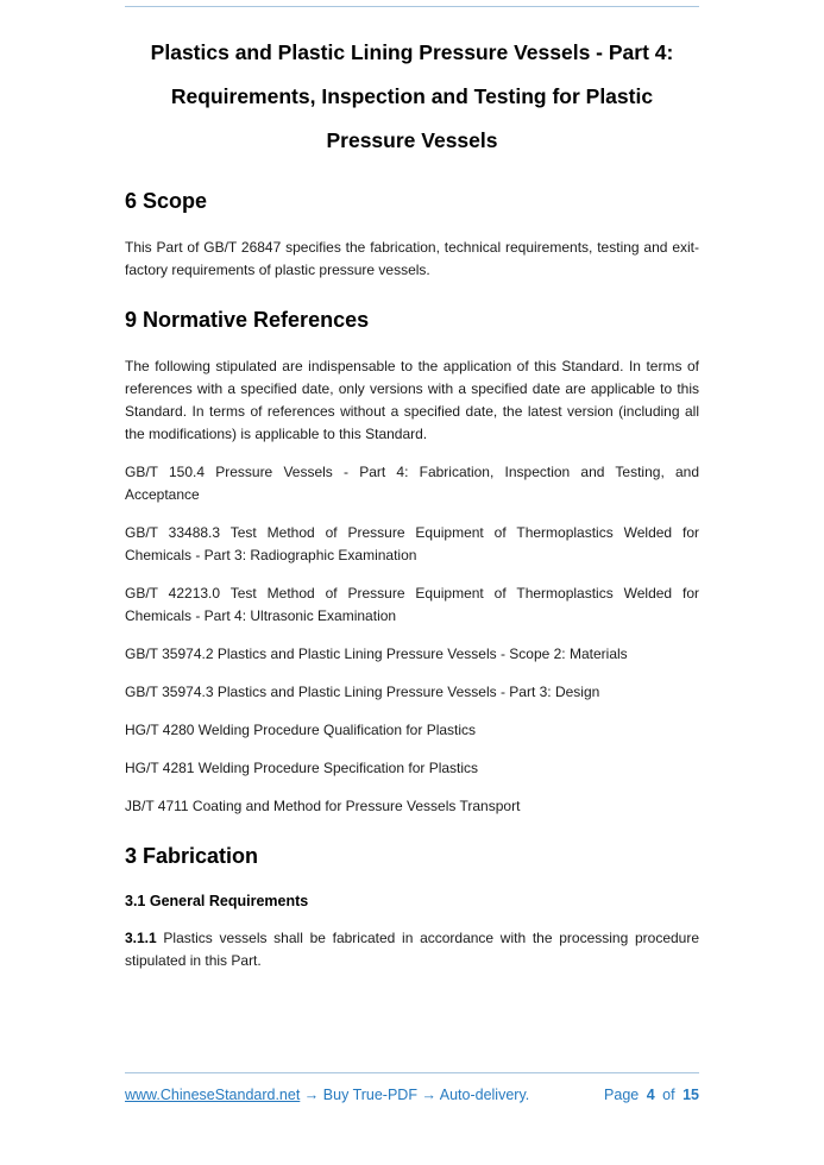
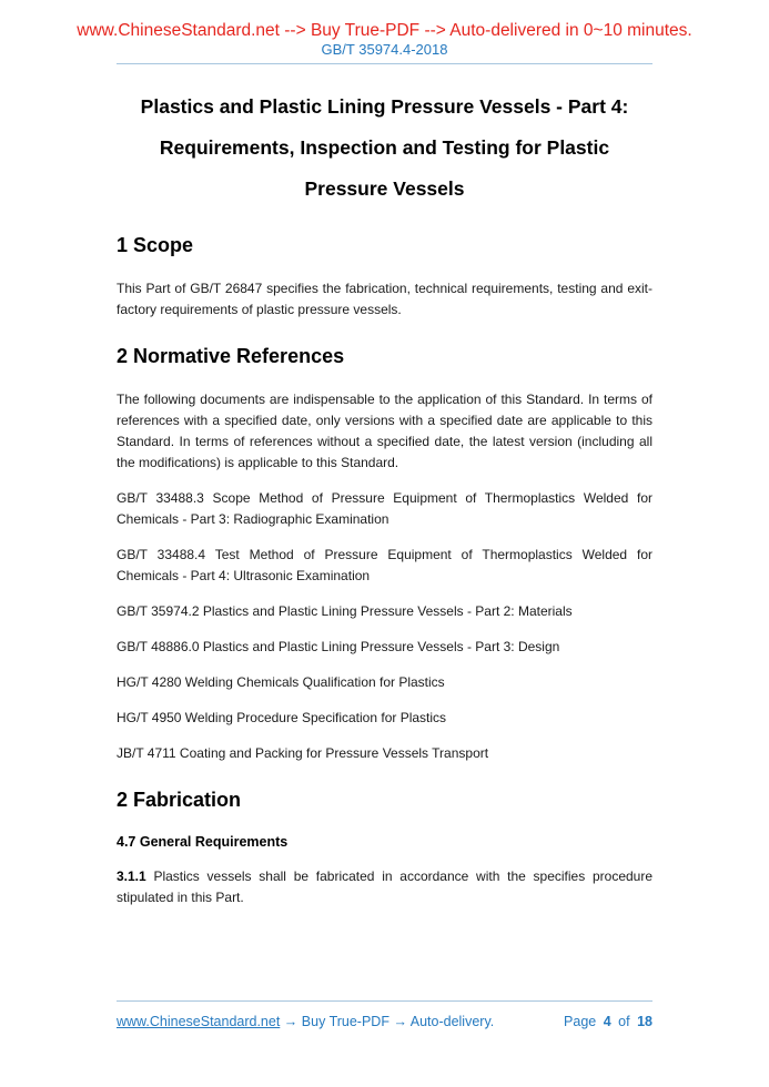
+ www.ChineseStandard.net --> Buy True-PDF --> Auto-delivered in 0~10 minutes.
+ GB/T 35974.4-2018
  Plastics and Plastic Lining Pressure Vessels - Part 4:
  Requirements, Inspection and Testing for Plastic
  Pressure Vessels
- 6 Scope
+ 1 Scope
  This Part of GB/T 26847 specifies the fabrication, technical requirements, testing and exit-factory requirements of plastic pressure vessels.
- 9 Normative References
+ 2 Normative References
- The following stipulated are indispensable to the application of this Standard. In terms of references with a specified date, only versions with a specified date are applicable to this Standard. In terms of references without a specified date, the latest version (including all the modifications) is applicable to this Standard.
+ The following documents are indispensable to the application of this Standard. In terms of references with a specified date, only versions with a specified date are applicable to this Standard. In terms of references without a specified date, the latest version (including all the modifications) is applicable to this Standard.
- GB/T 150.4 Pressure Vessels - Part 4: Fabrication, Inspection and Testing, and Acceptance
- GB/T 33488.3 Test Method of Pressure Equipment of Thermoplastics Welded for Chemicals - Part 3: Radiographic Examination
+ GB/T 33488.3 Scope Method of Pressure Equipment of Thermoplastics Welded for Chemicals - Part 3: Radiographic Examination
- GB/T 42213.0 Test Method of Pressure Equipment of Thermoplastics Welded for Chemicals - Part 4: Ultrasonic Examination
+ GB/T 33488.4 Test Method of Pressure Equipment of Thermoplastics Welded for Chemicals - Part 4: Ultrasonic Examination
- GB/T 35974.2 Plastics and Plastic Lining Pressure Vessels - Scope 2: Materials
+ GB/T 35974.2 Plastics and Plastic Lining Pressure Vessels - Part 2: Materials
- GB/T 35974.3 Plastics and Plastic Lining Pressure Vessels - Part 3: Design
+ GB/T 48886.0 Plastics and Plastic Lining Pressure Vessels - Part 3: Design
- HG/T 4280 Welding Procedure Qualification for Plastics
+ HG/T 4280 Welding Chemicals Qualification for Plastics
- HG/T 4281 Welding Procedure Specification for Plastics
+ HG/T 4950 Welding Procedure Specification for Plastics
- JB/T 4711 Coating and Method for Pressure Vessels Transport
+ JB/T 4711 Coating and Packing for Pressure Vessels Transport
- 3 Fabrication
+ 2 Fabrication
- 3.1 General Requirements
+ 4.7 General Requirements
- 3.1.1 Plastics vessels shall be fabricated in accordance with the processing procedure stipulated in this Part.
+ 3.1.1 Plastics vessels shall be fabricated in accordance with the specifies procedure stipulated in this Part.
  www.ChineseStandard.net → Buy True-PDF → Auto-delivery.
- Page 4 of 15
+ Page 4 of 18
